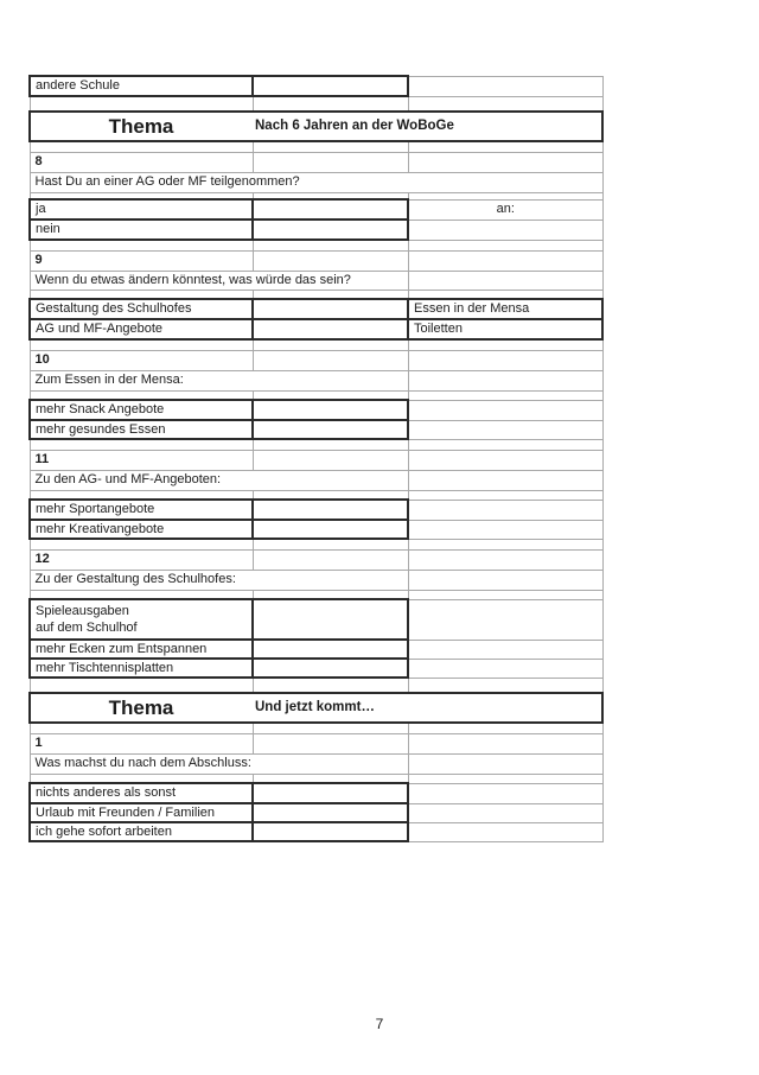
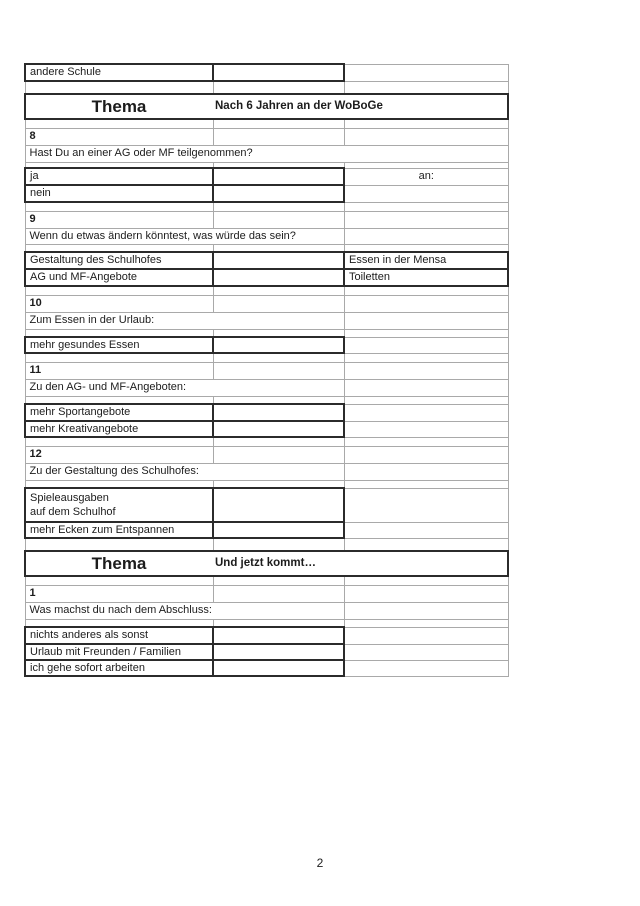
  andere Schule
  Thema Nach 6 Jahren an der WoBoGe
  8
  Hast Du an einer AG oder MF teilgenommen?
  ja		an:
  nein
  9
  Wenn du etwas ändern könntest, was würde das sein?
  Gestaltung des Schulhofes		Essen in der Mensa
  AG und MF-Angebote		Toiletten
  10
- Zum Essen in der Mensa:
+ Zum Essen in der Urlaub:
- mehr Snack Angebote
  mehr gesundes Essen
  11
  Zu den AG- und MF-Angeboten:
  mehr Sportangebote
  mehr Kreativangebote
  12
  Zu der Gestaltung des Schulhofes:
  Spieleausgaben auf dem Schulhof
  mehr Ecken zum Entspannen
- mehr Tischtennisplatten
  Thema Und jetzt kommt…
  1
  Was machst du nach dem Abschluss:
  nichts anderes als sonst
  Urlaub mit Freunden / Familien
  ich gehe sofort arbeiten
- 7
+ 2
